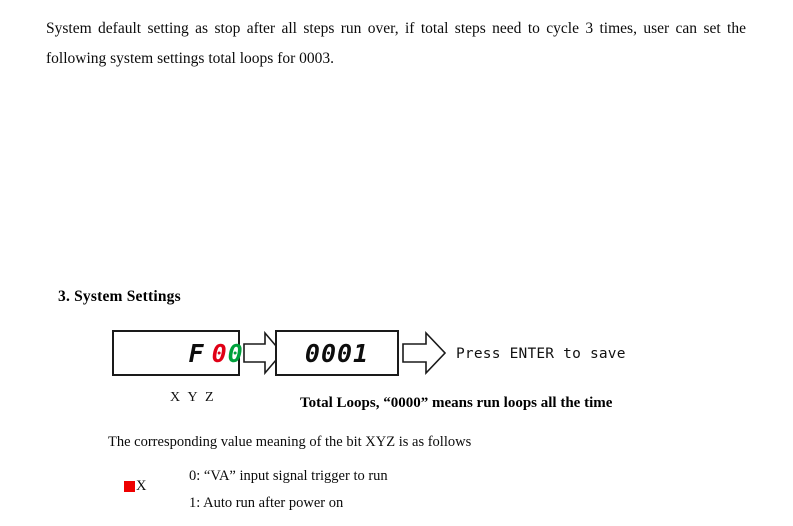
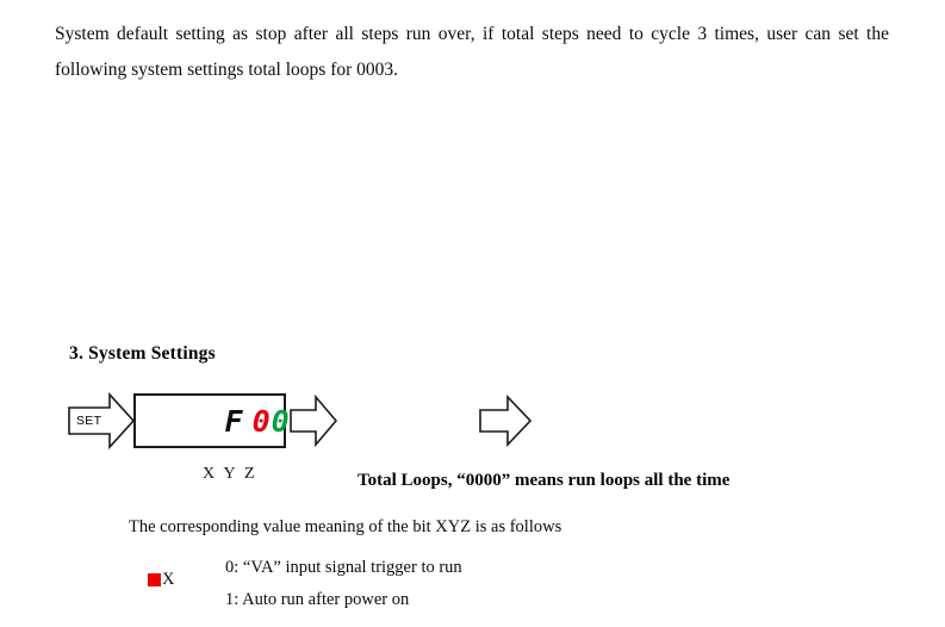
  System default setting as stop after all steps run over, if total steps need to cycle 3 times, user can set the following system settings total loops for 0003.
  3. System Settings
+ SET
  F 00
- 0001
- Press ENTER to save
  X Y Z
  Total Loops, “0000” means run loops all the time
  The corresponding value meaning of the bit XYZ is as follows
  X
  0: “VA” input signal trigger to run
  1: Auto run after power on
